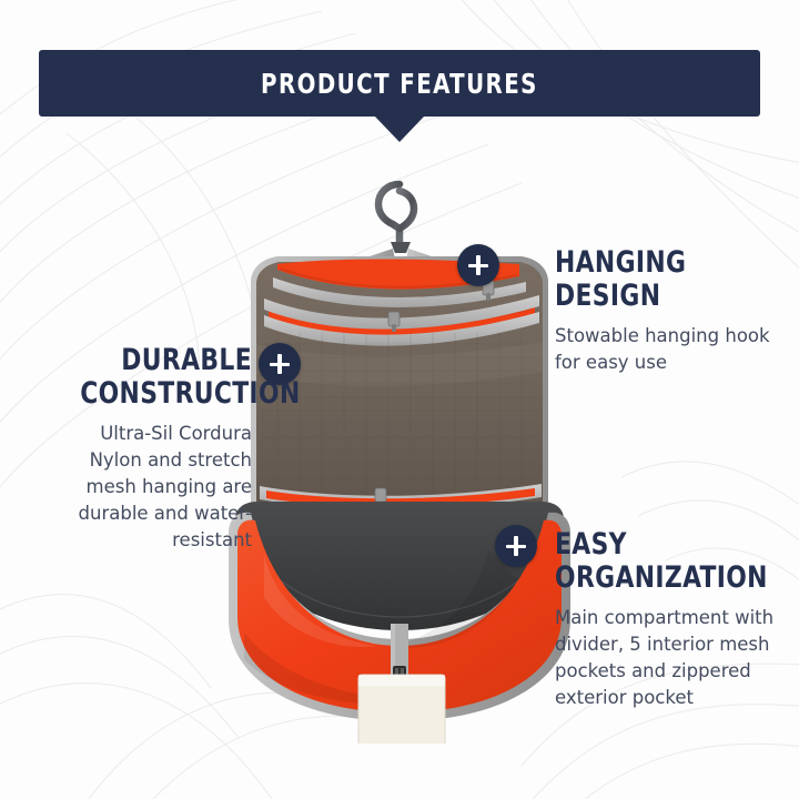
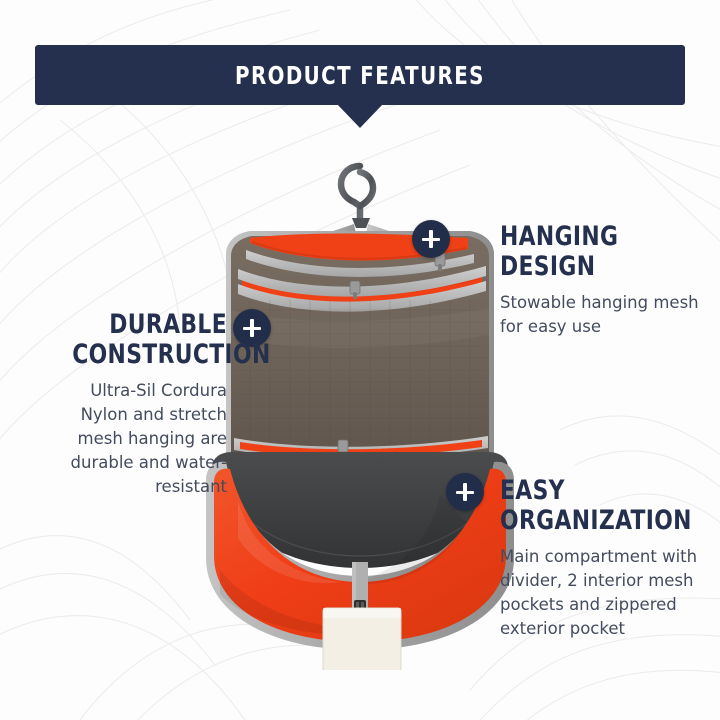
  PRODUCT FEATURES
  HANGING DESIGN
- Stowable hanging hook for easy use
+ Stowable hanging mesh for easy use
  DURABLE CONSTRUCTION
  Ultra-Sil Cordura Nylon and stretch mesh hanging are durable and water-resistant
  EASY ORGANIZATION
- Main compartment with divider, 5 interior mesh pockets and zippered exterior pocket
+ Main compartment with divider, 2 interior mesh pockets and zippered exterior pocket
